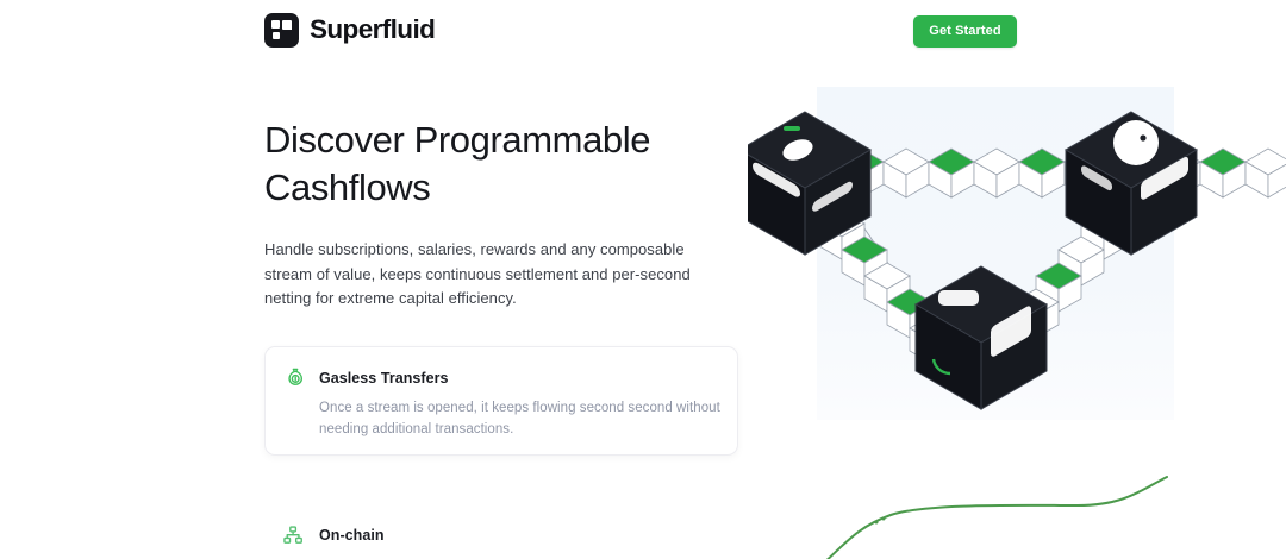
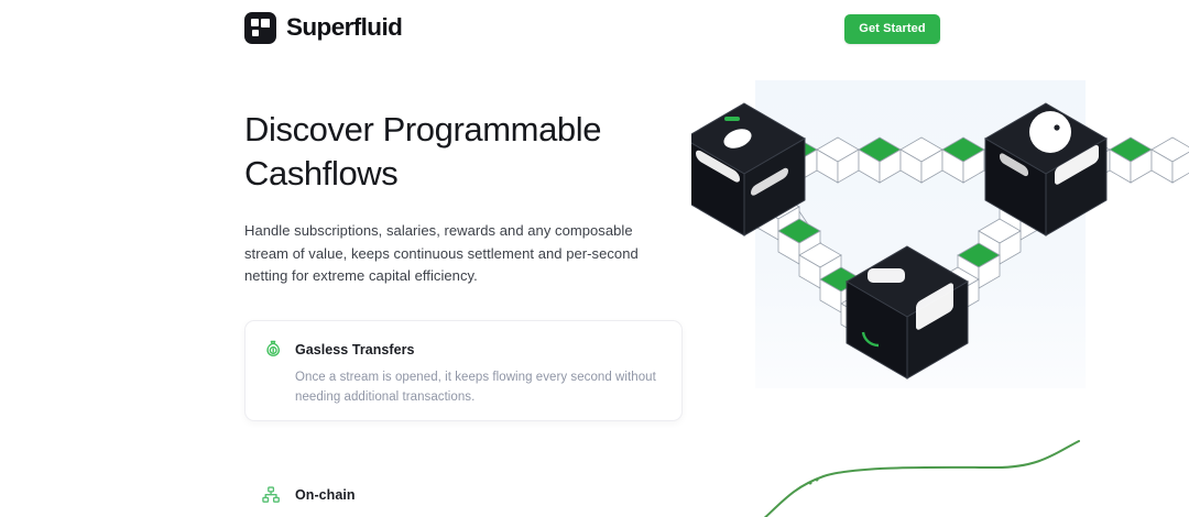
  Superfluid
  Get Started
  Discover Programmable Cashflows
  Handle subscriptions, salaries, rewards and any composable stream of value, keeps continuous settlement and per-second netting for extreme capital efficiency.
  Gasless Transfers
- Once a stream is opened, it keeps flowing second second without needing additional transactions.
+ Once a stream is opened, it keeps flowing every second without needing additional transactions.
  On-chain
